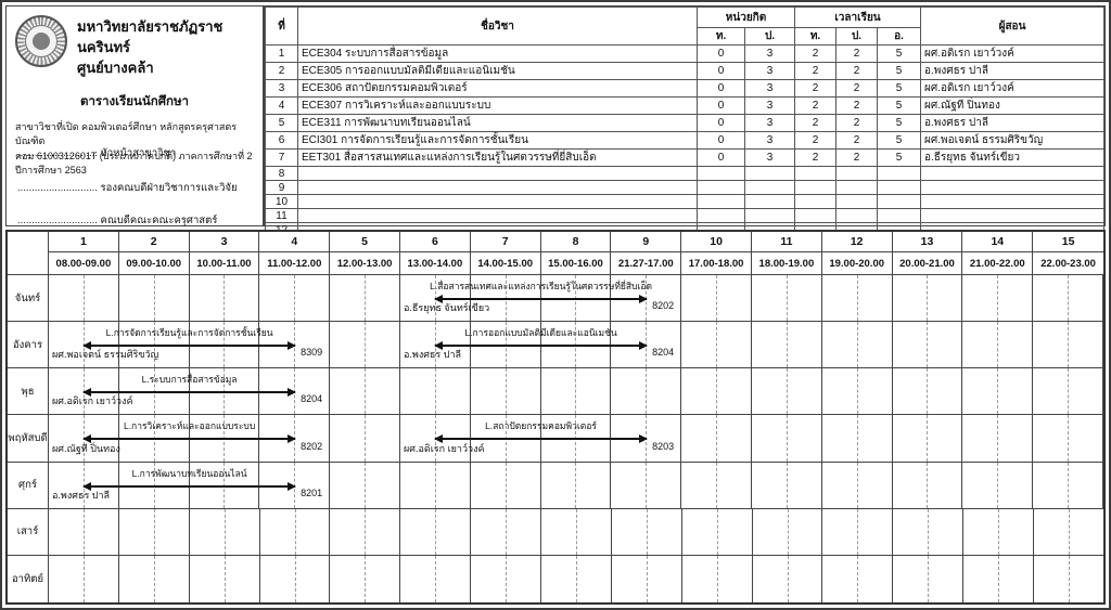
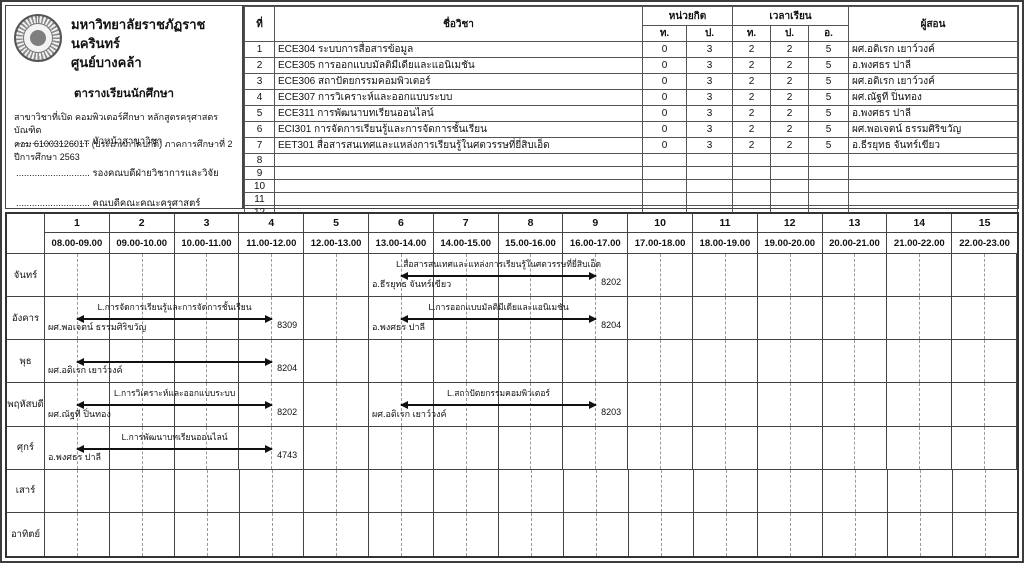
  มหาวิทยาลัยราชภัฏราชนครินทร์
  ศูนย์บางคล้า
  ตารางเรียนนักศึกษา
  สาขาวิชาที่เปิด คอมพิวเตอร์ศึกษา หลักสูตรครุศาสตรบัณฑิต
  คอม 6100312601T (ประเภทภาคปกติ) ภาคการศึกษาที่ 2 ปีการศึกษา 2563
  ............................ หัวหน้าสาขาวิชา
  ............................ รองคณบดีฝ่ายวิชาการและวิจัย
  ............................ คณบดีคณะคณะครุศาสตร์
  ที่	ชื่อวิชา	หน่วยกิต	เวลาเรียน	ผู้สอน
  ท.	ป.	ท.	ป.	อ.
  1	ECE304 ระบบการสื่อสารข้อมูล	0	3	2	2	5	ผศ.อดิเรก เยาว์วงค์
  2	ECE305 การออกแบบมัลติมีเดียและแอนิเมชัน	0	3	2	2	5	อ.พงศธร ปาลี
  3	ECE306 สถาปัตยกรรมคอมพิวเตอร์	0	3	2	2	5	ผศ.อดิเรก เยาว์วงค์
  4	ECE307 การวิเคราะห์และออกแบบระบบ	0	3	2	2	5	ผศ.ณัฐที ปิ่นทอง
  5	ECE311 การพัฒนาบทเรียนออนไลน์	0	3	2	2	5	อ.พงศธร ปาลี
  6	ECI301 การจัดการเรียนรู้และการจัดการชั้นเรียน	0	3	2	2	5	ผศ.พอเจตน์ ธรรมศิริขวัญ
  7	EET301 สื่อสารสนเทศและแหล่งการเรียนรู้ในศตวรรษที่ยี่สิบเอ็ด	0	3	2	2	5	อ.ธีรยุทธ จันทร์เขียว
  8
  9
  10
  11
  1
  08.00-09.00
  2
  09.00-10.00
  3
  10.00-11.00
  4
  11.00-12.00
  5
  12.00-13.00
  6
  13.00-14.00
  7
  14.00-15.00
  8
  15.00-16.00
  9
- 21.27-17.00
+ 16.00-17.00
  10
  17.00-18.00
  11
  18.00-19.00
  12
  19.00-20.00
  13
  20.00-21.00
  14
  21.00-22.00
  15
  22.00-23.00
  จันทร์
  L.สื่อสารสนเทศและแหล่งการเรียนรู้ในศตวรรษที่ยี่สิบเอ็ด
  อ.ธีรยุทธ จันทร์เขียว
  8202
  อังคาร
  L.การจัดการเรียนรู้และการจัดการชั้นเรียน
  ผศ.พอเจตน์ ธรรมศิริขวัญ
  8309
  L.การออกแบบมัลติมีเดียและแอนิเมชัน
  อ.พงศธร ปาลี
  8204
  พุธ
- L.ระบบการสื่อสารข้อมูล
  ผศ.อดิเรก เยาว์วงค์
  8204
  พฤหัสบดี
  L.การวิเคราะห์และออกแบบระบบ
  ผศ.ณัฐที ปิ่นทอง
  8202
  L.สถาปัตยกรรมคอมพิวเตอร์
  ผศ.อดิเรก เยาว์วงค์
  8203
  ศุกร์
  L.การพัฒนาบทเรียนออนไลน์
  อ.พงศธร ปาลี
- 8201
+ 4743
  เสาร์
  อาทิตย์
